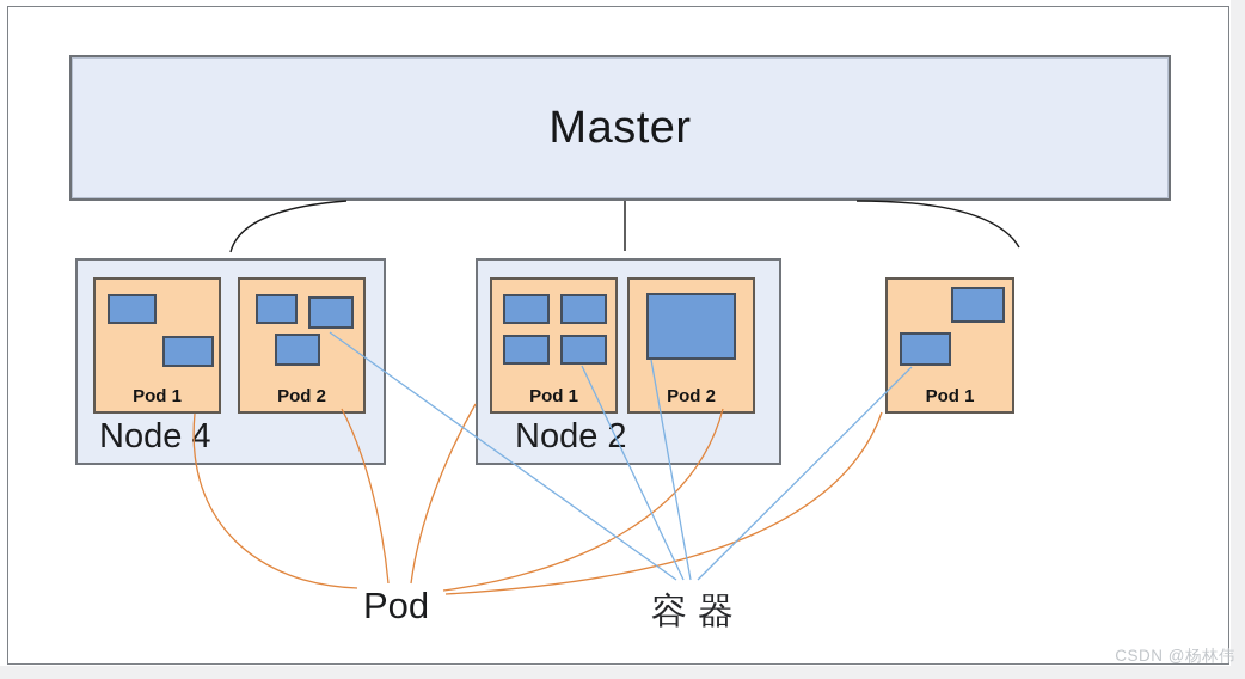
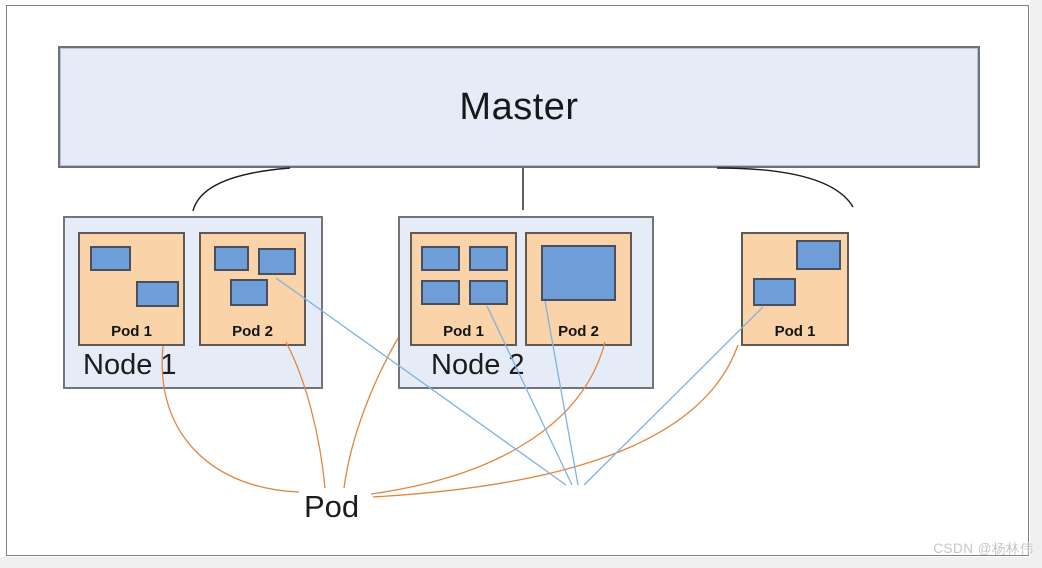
  Master
- Node 4
+ Node 1
  Pod 1
  Pod 2
  Node 2
  Pod 1
  Pod 2
  Pod 1
  Pod
- 容器
  CSDN @杨林伟
